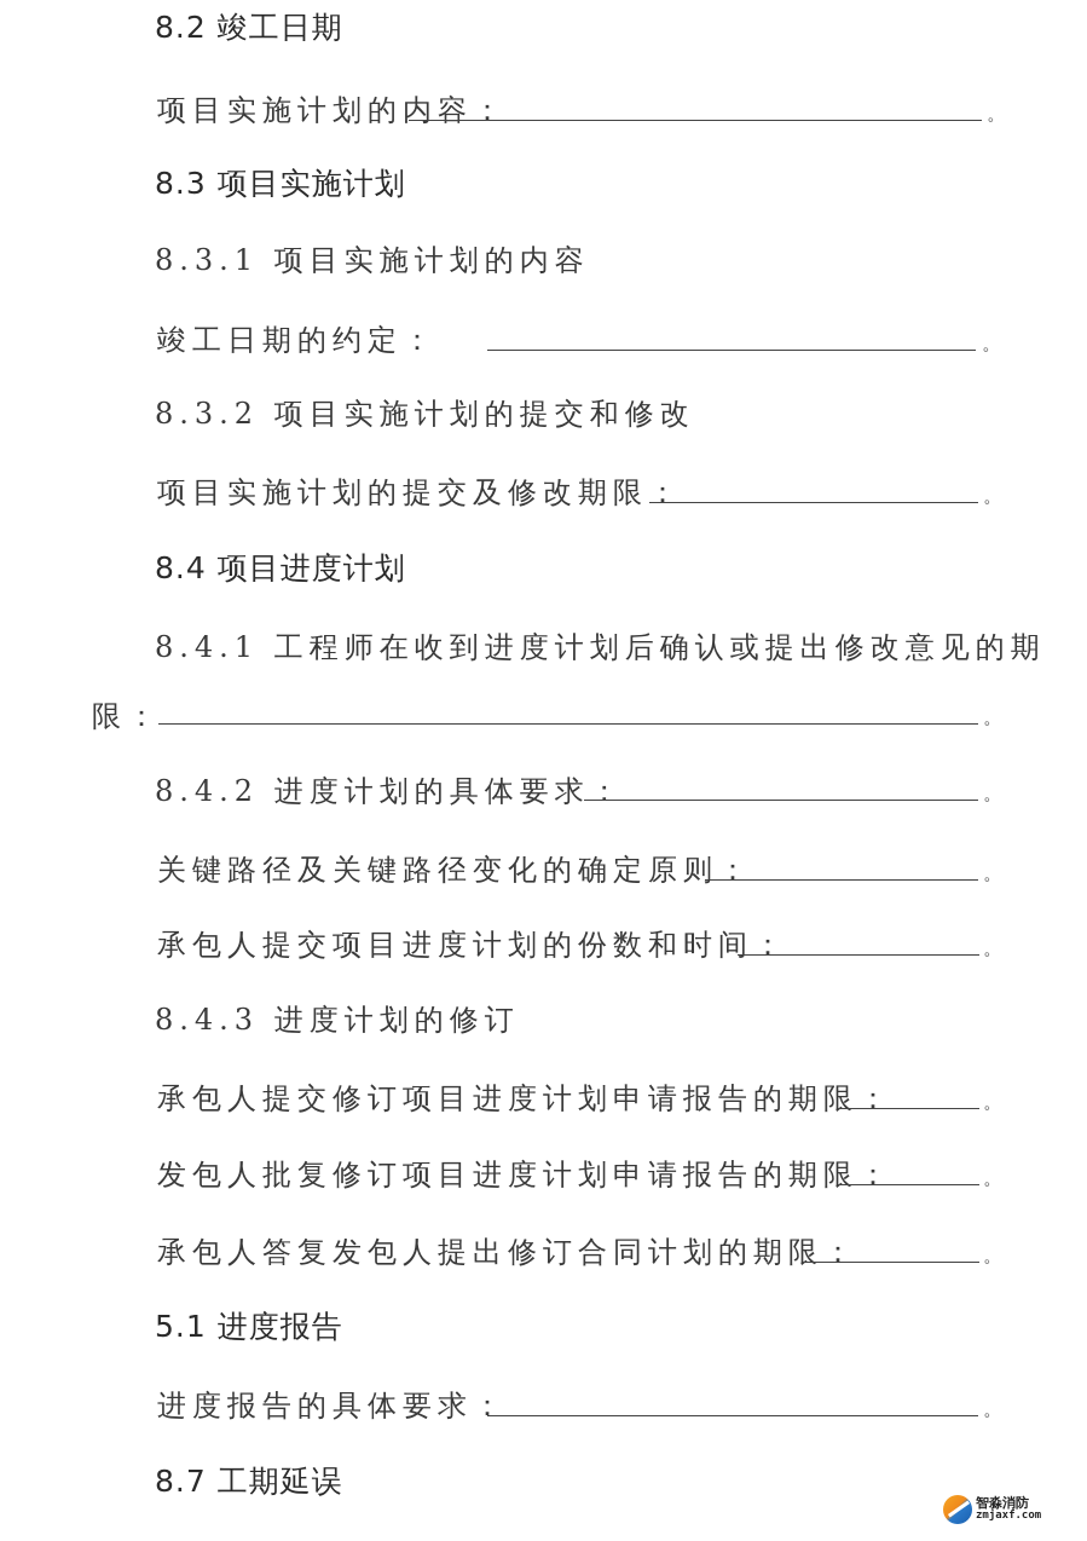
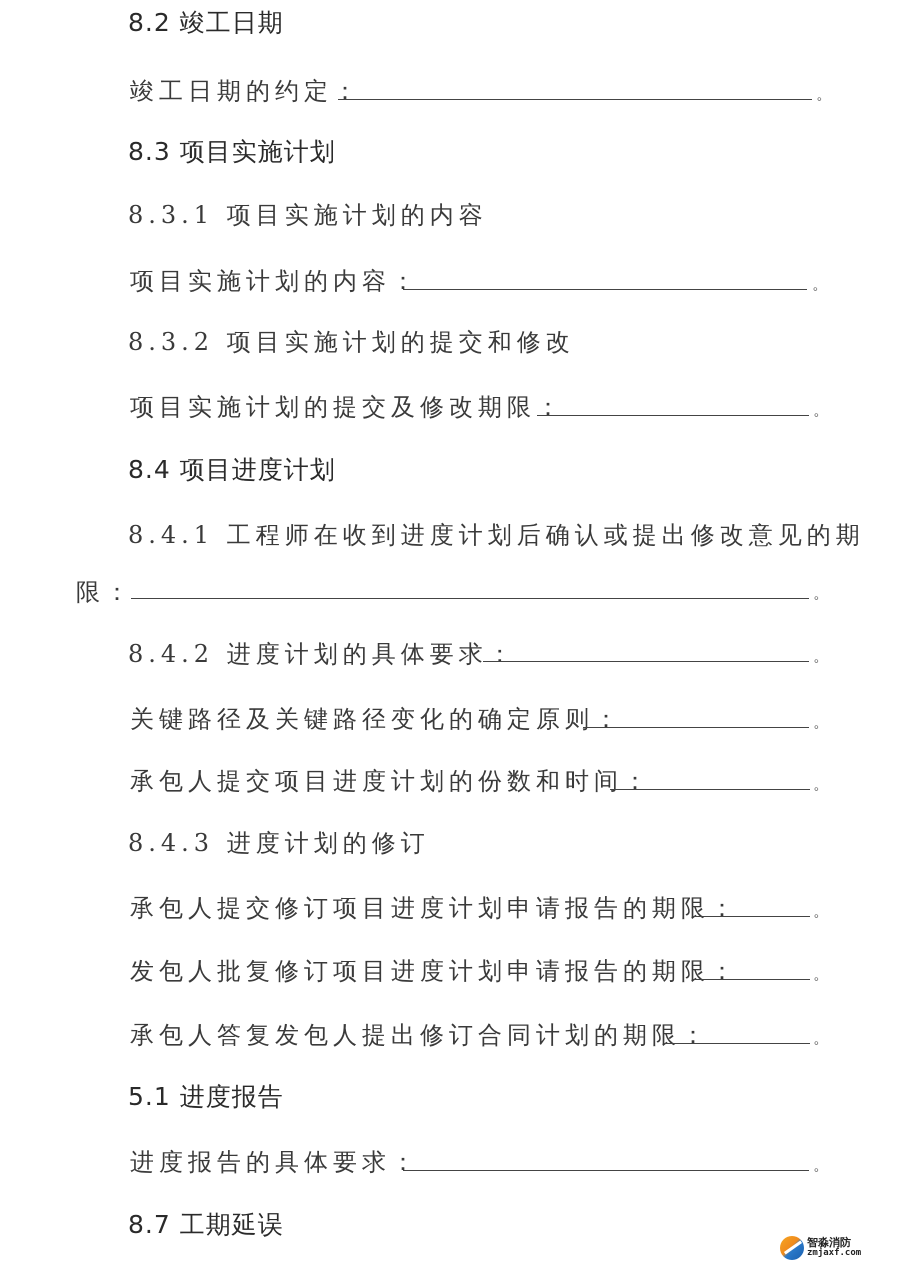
  8.2 竣工日期
- 项目实施计划的内容：
+ 竣工日期的约定：
  。
  8.3 项目实施计划
  8.3.1 项目实施计划的内容
- 竣工日期的约定：
+ 项目实施计划的内容：
  。
  8.3.2 项目实施计划的提交和修改
  项目实施计划的提交及修改期限：
  。
  8.4 项目进度计划
  8.4.1 工程师在收到进度计划后确认或提出修改意见的期
  限：
  。
  8.4.2 进度计划的具体要求：
  。
  关键路径及关键路径变化的确定原则：
  。
  承包人提交项目进度计划的份数和时间：
  。
  8.4.3 进度计划的修订
  承包人提交修订项目进度计划申请报告的期限：
  。
  发包人批复修订项目进度计划申请报告的期限：
  。
  承包人答复发包人提出修订合同计划的期限：
  。
  5.1 进度报告
  进度报告的具体要求：
  。
  8.7 工期延误
  智淼消防
  zmjaxf.com
